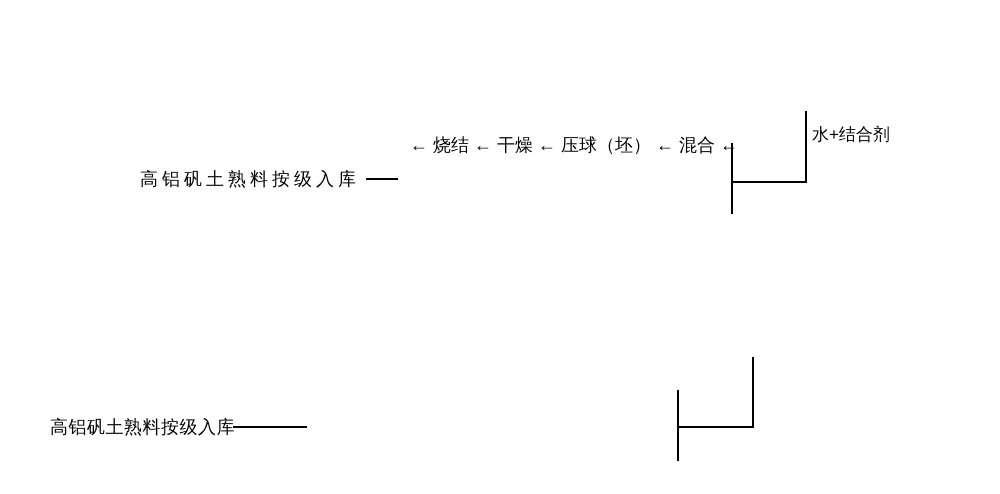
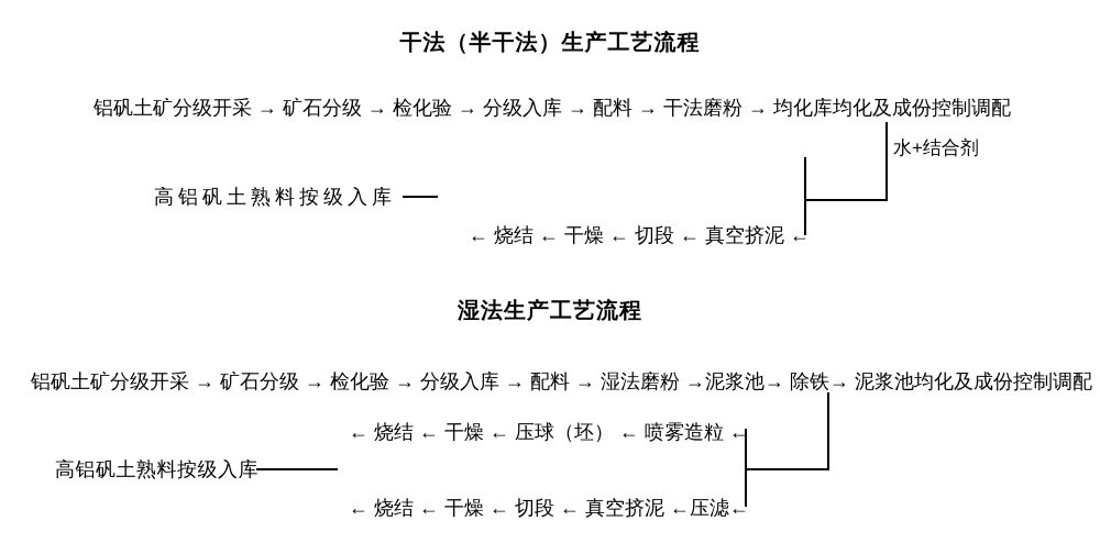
+ 干法（半干法）生产工艺流程
+ 铝矾土矿分级开采 → 矿石分级 → 检化验 → 分级入库 → 配料 → 干法磨粉 → 均化库均化及成份控制调配
  水+结合剂
- ← 烧结 ← 干燥 ← 压球（坯） ← 混合 ←
  高铝矾土熟料按级入库
+ ← 烧结 ← 干燥 ← 切段 ← 真空挤泥 ←
+ 湿法生产工艺流程
+ 铝矾土矿分级开采 → 矿石分级 → 检化验 → 分级入库 → 配料 → 湿法磨粉 →泥浆池→ 除铁→ 泥浆池均化及成份控制调配
+ ← 烧结 ← 干燥 ← 压球（坯） ← 喷雾造粒 ←
  高铝矾土熟料按级入库
+ ← 烧结 ← 干燥 ← 切段 ← 真空挤泥 ←压滤←
